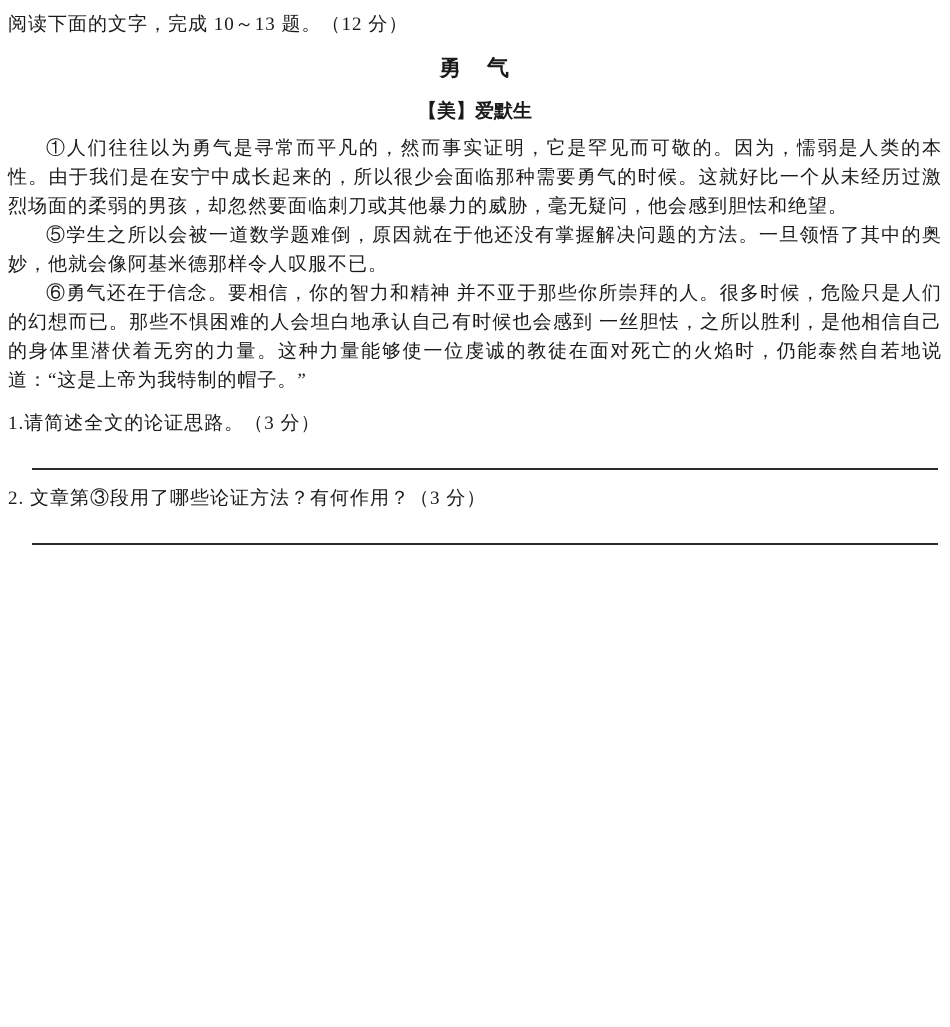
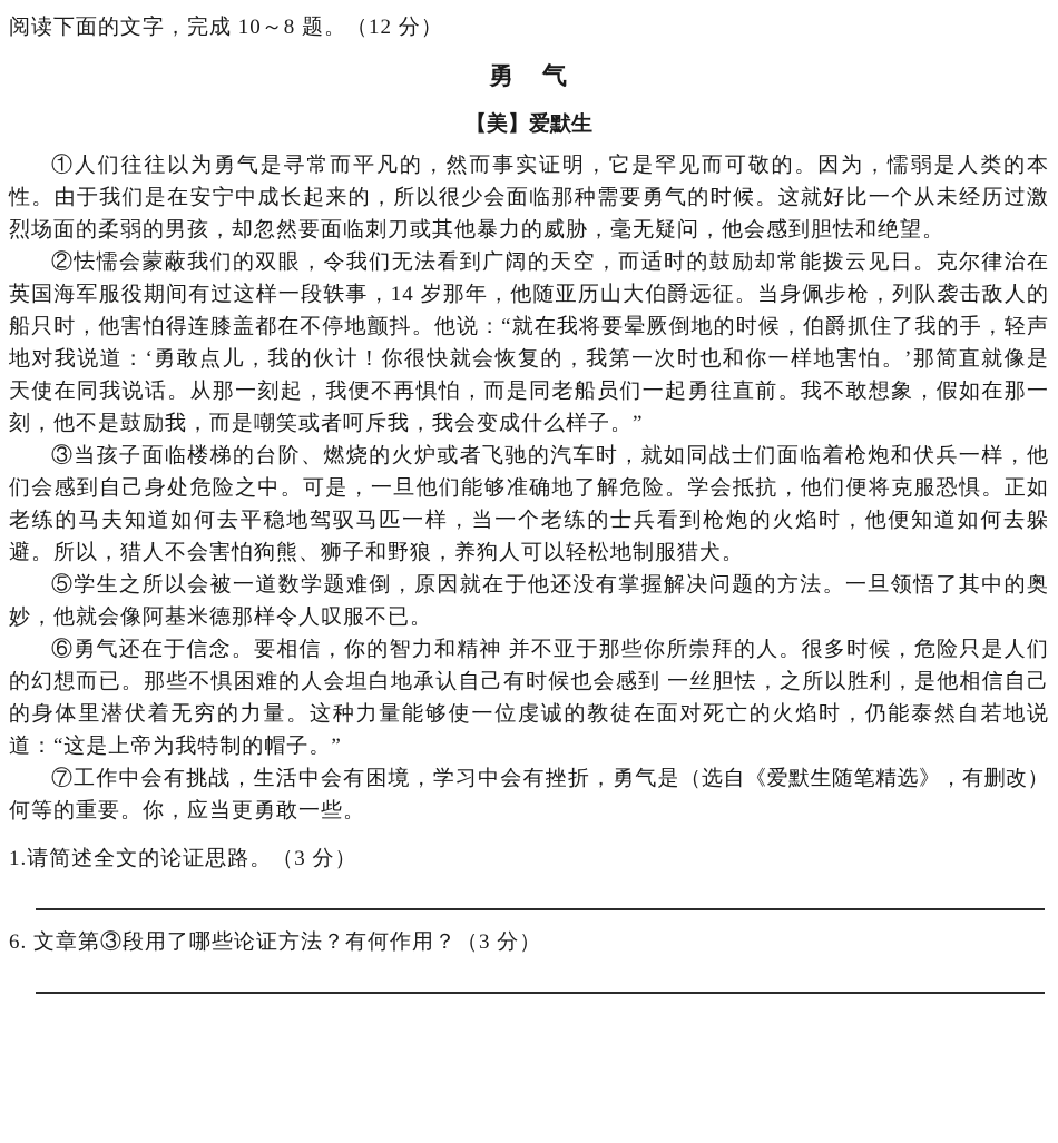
- 阅读下面的文字，完成 10～13 题。（12 分）
+ 阅读下面的文字，完成 10～8 题。（12 分）
  勇 气
  【美】爱默生
  ①人们往往以为勇气是寻常而平凡的，然而事实证明，它是罕见而可敬的。因为，懦弱是人类的本性。由于我们是在安宁中成长起来的，所以很少会面临那种需要勇气的时候。这就好比一个从未经历过激烈场面的柔弱的男孩，却忽然要面临刺刀或其他暴力的威胁，毫无疑问，他会感到胆怯和绝望。
+ ②怯懦会蒙蔽我们的双眼，令我们无法看到广阔的天空，而适时的鼓励却常能拨云见日。克尔律治在英国海军服役期间有过这样一段轶事，14 岁那年，他随亚历山大伯爵远征。当身佩步枪，列队袭击敌人的船只时，他害怕得连膝盖都在不停地颤抖。他说：“就在我将要晕厥倒地的时候，伯爵抓住了我的手，轻声地对我说道：‘勇敢点儿，我的伙计！你很快就会恢复的，我第一次时也和你一样地害怕。’那简直就像是天使在同我说话。从那一刻起，我便不再惧怕，而是同老船员们一起勇往直前。我不敢想象，假如在那一刻，他不是鼓励我，而是嘲笑或者呵斥我，我会变成什么样子。”
+ ③当孩子面临楼梯的台阶、燃烧的火炉或者飞驰的汽车时，就如同战士们面临着枪炮和伏兵一样，他们会感到自己身处危险之中。可是，一旦他们能够准确地了解危险。学会抵抗，他们便将克服恐惧。正如老练的马夫知道如何去平稳地驾驭马匹一样，当一个老练的士兵看到枪炮的火焰时，他便知道如何去躲避。所以，猎人不会害怕狗熊、狮子和野狼，养狗人可以轻松地制服猎犬。
  ⑤学生之所以会被一道数学题难倒，原因就在于他还没有掌握解决问题的方法。一旦领悟了其中的奥妙，他就会像阿基米德那样令人叹服不已。
  ⑥勇气还在于信念。要相信，你的智力和精神 并不亚于那些你所崇拜的人。很多时候，危险只是人们的幻想而已。那些不惧困难的人会坦白地承认自己有时候也会感到 一丝胆怯，之所以胜利，是他相信自己的身体里潜伏着无穷的力量。这种力量能够使一位虔诚的教徒在面对死亡的火焰时，仍能泰然自若地说道：“这是上帝为我特制的帽子。”
+ （选自《爱默生随笔精选》，有删改）
+ ⑦工作中会有挑战，生活中会有困境，学习中会有挫折，勇气是何等的重要。你，应当更勇敢一些。
  1.请简述全文的论证思路。（3 分）
- 2. 文章第③段用了哪些论证方法？有何作用？（3 分）
+ 6. 文章第③段用了哪些论证方法？有何作用？（3 分）
